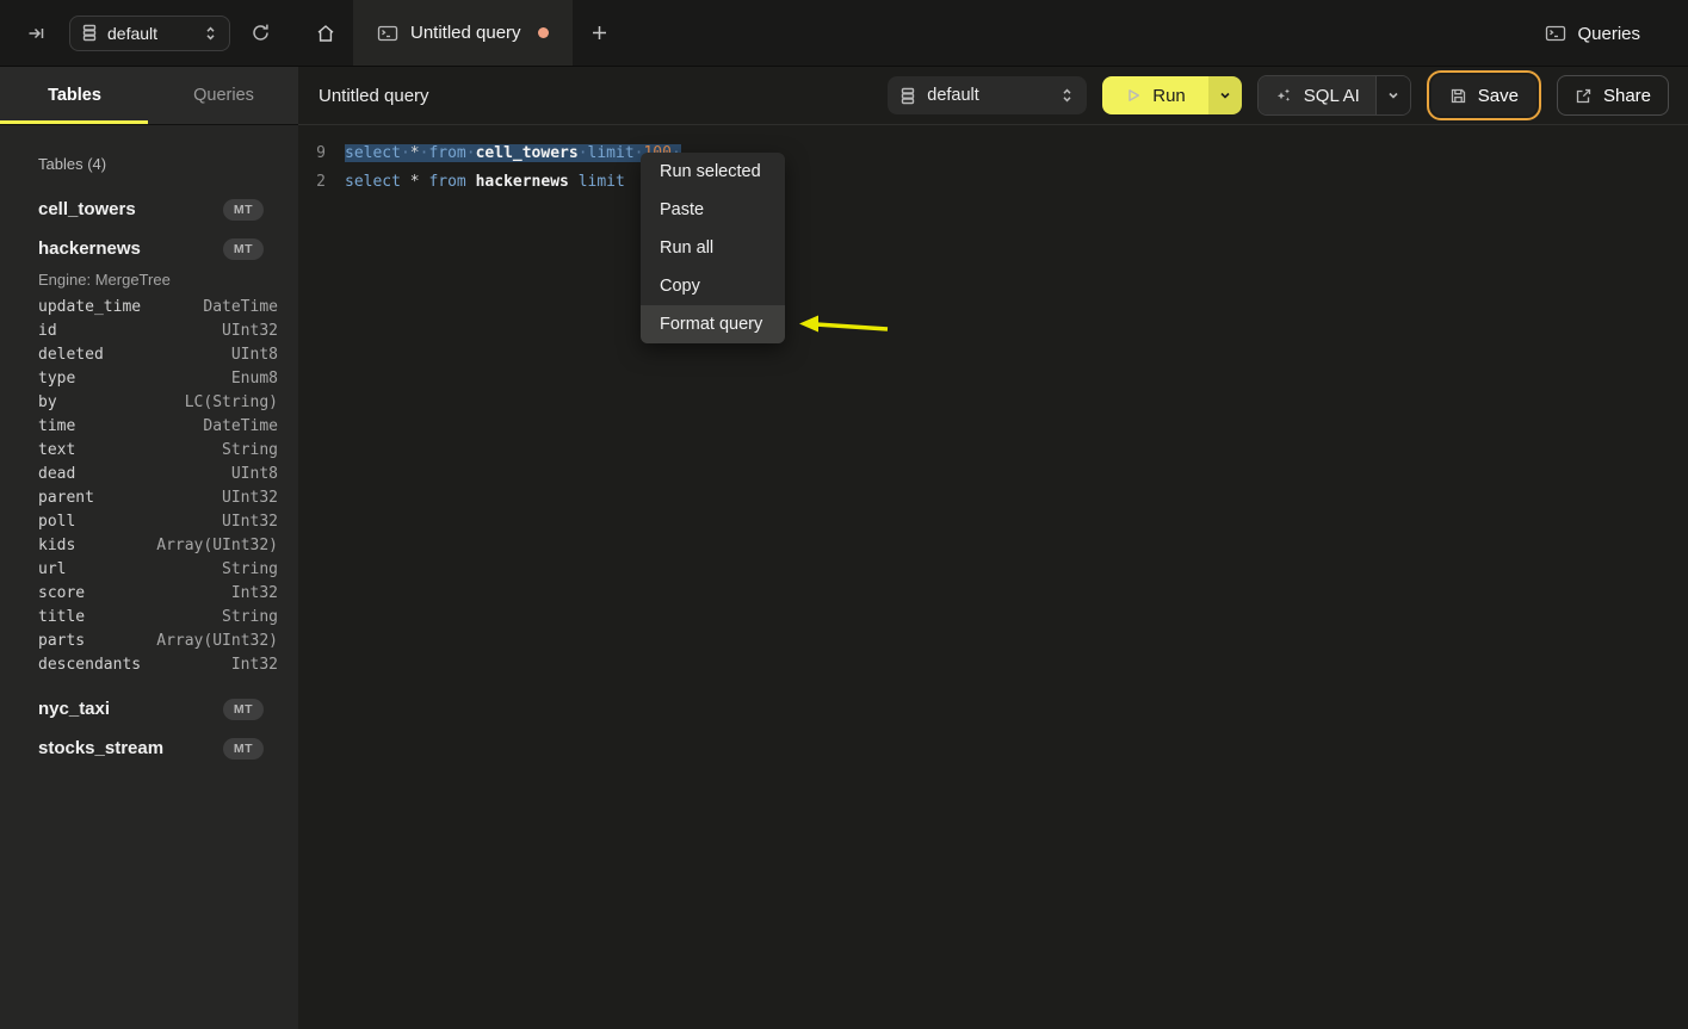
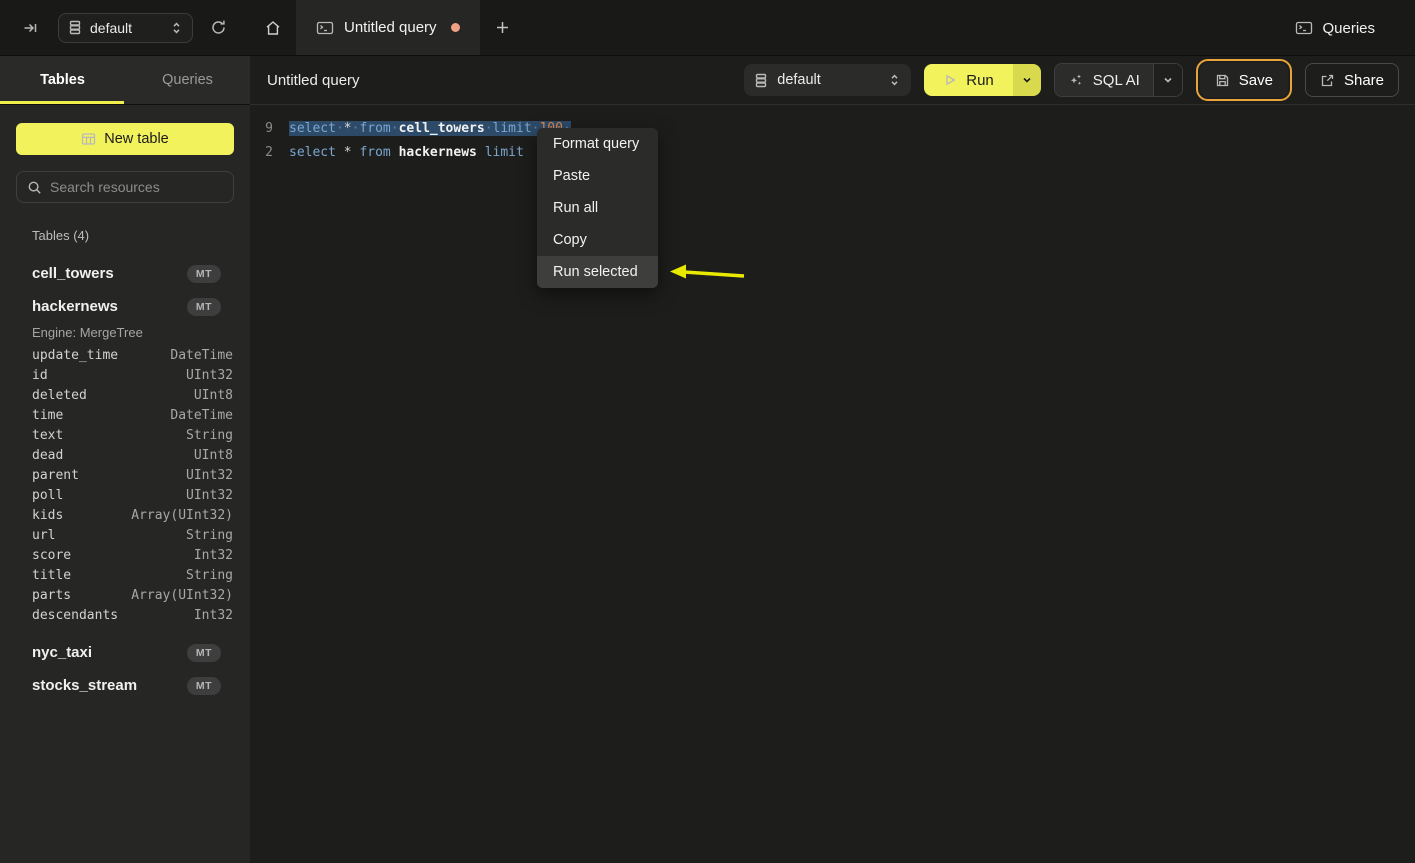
  default
  Untitled query
  Queries
  Tables
  Queries
+ New table
+ Search resources
  Tables (4)
  cell_towers
  MT
  hackernews
  MT
  Engine: MergeTree
  update_time
  DateTime
  id
  UInt32
  deleted
  UInt8
- type
- Enum8
- by
- LC(String)
  time
  DateTime
  text
  String
  dead
  UInt8
  parent
  UInt32
  poll
  UInt32
  kids
  Array(UInt32)
  url
  String
  score
  Int32
  title
  String
  parts
  Array(UInt32)
  descendants
  Int32
  nyc_taxi
  MT
  stocks_stream
  MT
  Untitled query
  default
  Run
  SQL AI
  Save
  Share
  9
  select·*·from·cell_towers·limit·
  2
  select * from hackernews limit
- Run selected
+ Format query
  Paste
  Run all
  Copy
- Format query
+ Run selected
